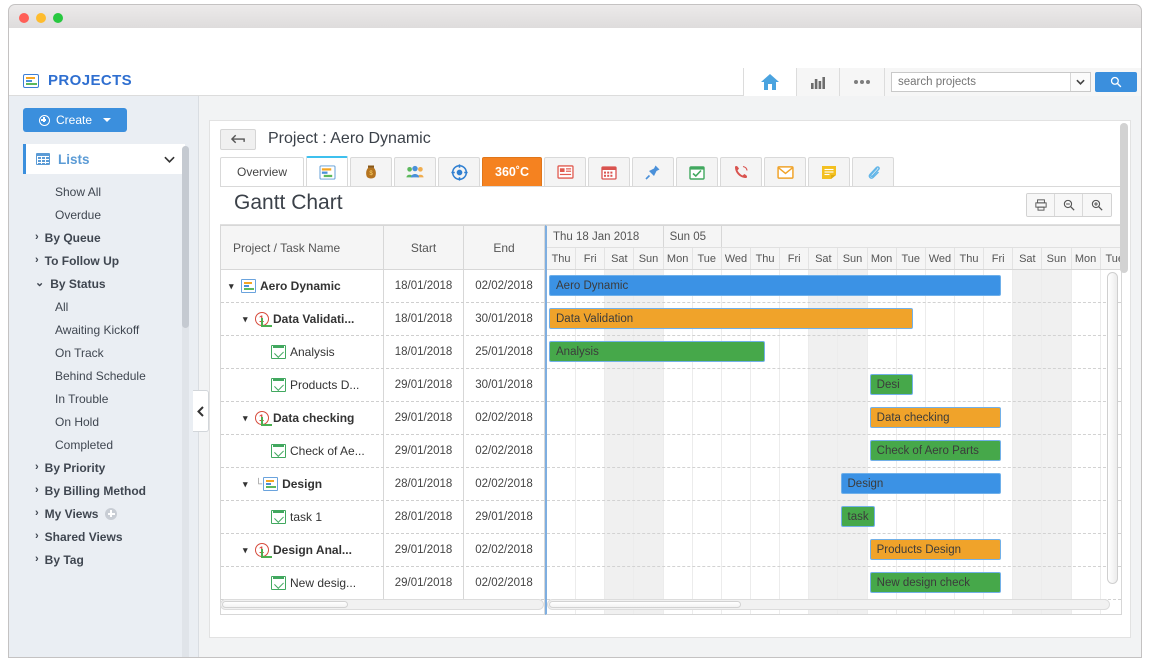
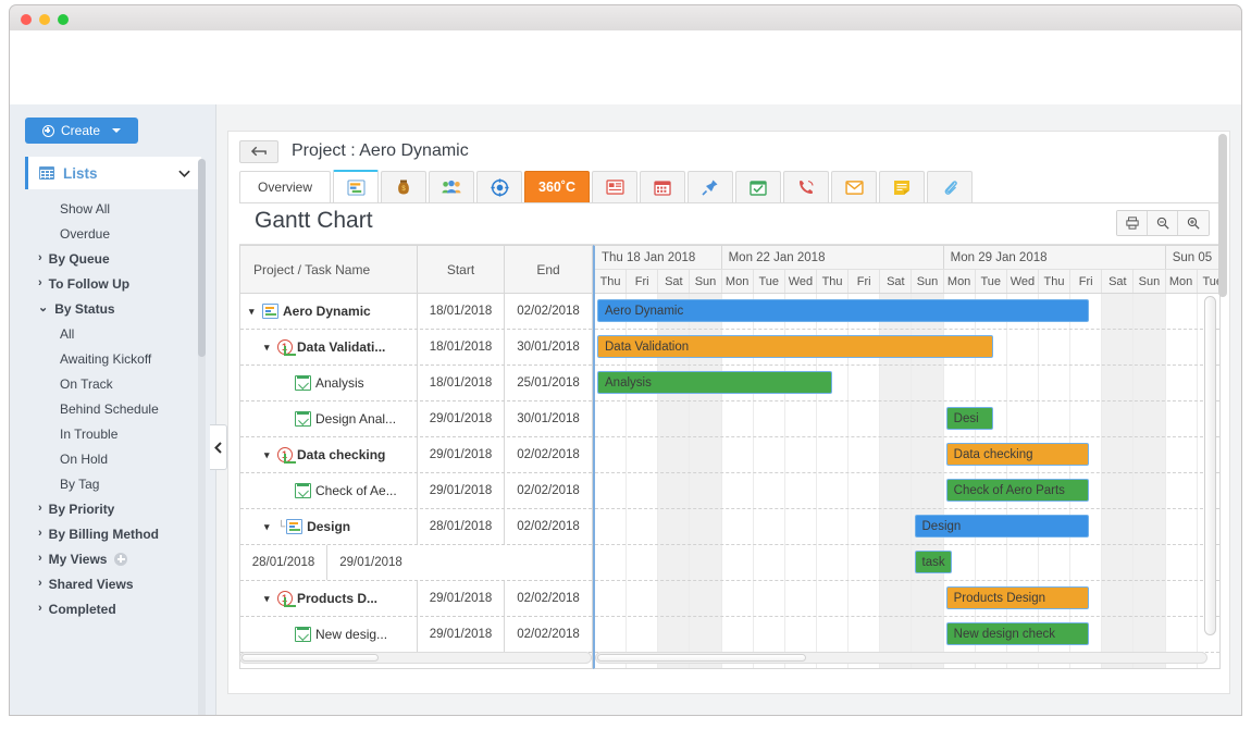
- PROJECTS
- search projects
  Create
  Lists
  Show All
  Overdue
  ›
  By Queue
  ›
  To Follow Up
  ⌄
  By Status
  All
  Awaiting Kickoff
  On Track
  Behind Schedule
  In Trouble
  On Hold
- Completed
+ By Tag
  ›
  By Priority
  ›
  By Billing Method
  ›
  My Views
  ›
  Shared Views
  ›
- By Tag
+ Completed
  Project : Aero Dynamic
  Overview
  360˚C
  Gantt Chart
  Project / Task Name
  Start
  End
  ▾
  Aero Dynamic
  18/01/2018
  02/02/2018
  ▾
  Data Validati...
  18/01/2018
  30/01/2018
  Analysis
  18/01/2018
  25/01/2018
- Products D...
+ Design Anal...
  29/01/2018
  30/01/2018
  ▾
  Data checking
  29/01/2018
  02/02/2018
  Check of Ae...
  29/01/2018
  02/02/2018
  ▾
  └
  Design
  28/01/2018
  02/02/2018
- task 1
  28/01/2018
  29/01/2018
  ▾
- Design Anal...
+ Products D...
  29/01/2018
  02/02/2018
  New desig...
  29/01/2018
  02/02/2018
  Thu 18 Jan 2018
+ Mon 22 Jan 2018
+ Mon 29 Jan 2018
  Sun 05
  Thu
  Fri
  Sat
  Sun
  Mon
  Tue
  Wed
  Thu
  Fri
  Sat
  Sun
  Mon
  Tue
  Wed
  Thu
  Fri
  Sat
  Sun
  Mon
  Aero Dynamic
  Data Validation
  Analysis
  Desi
  Data checking
  Check of Aero Parts
  Design
  task
  Products Design
  New design check
